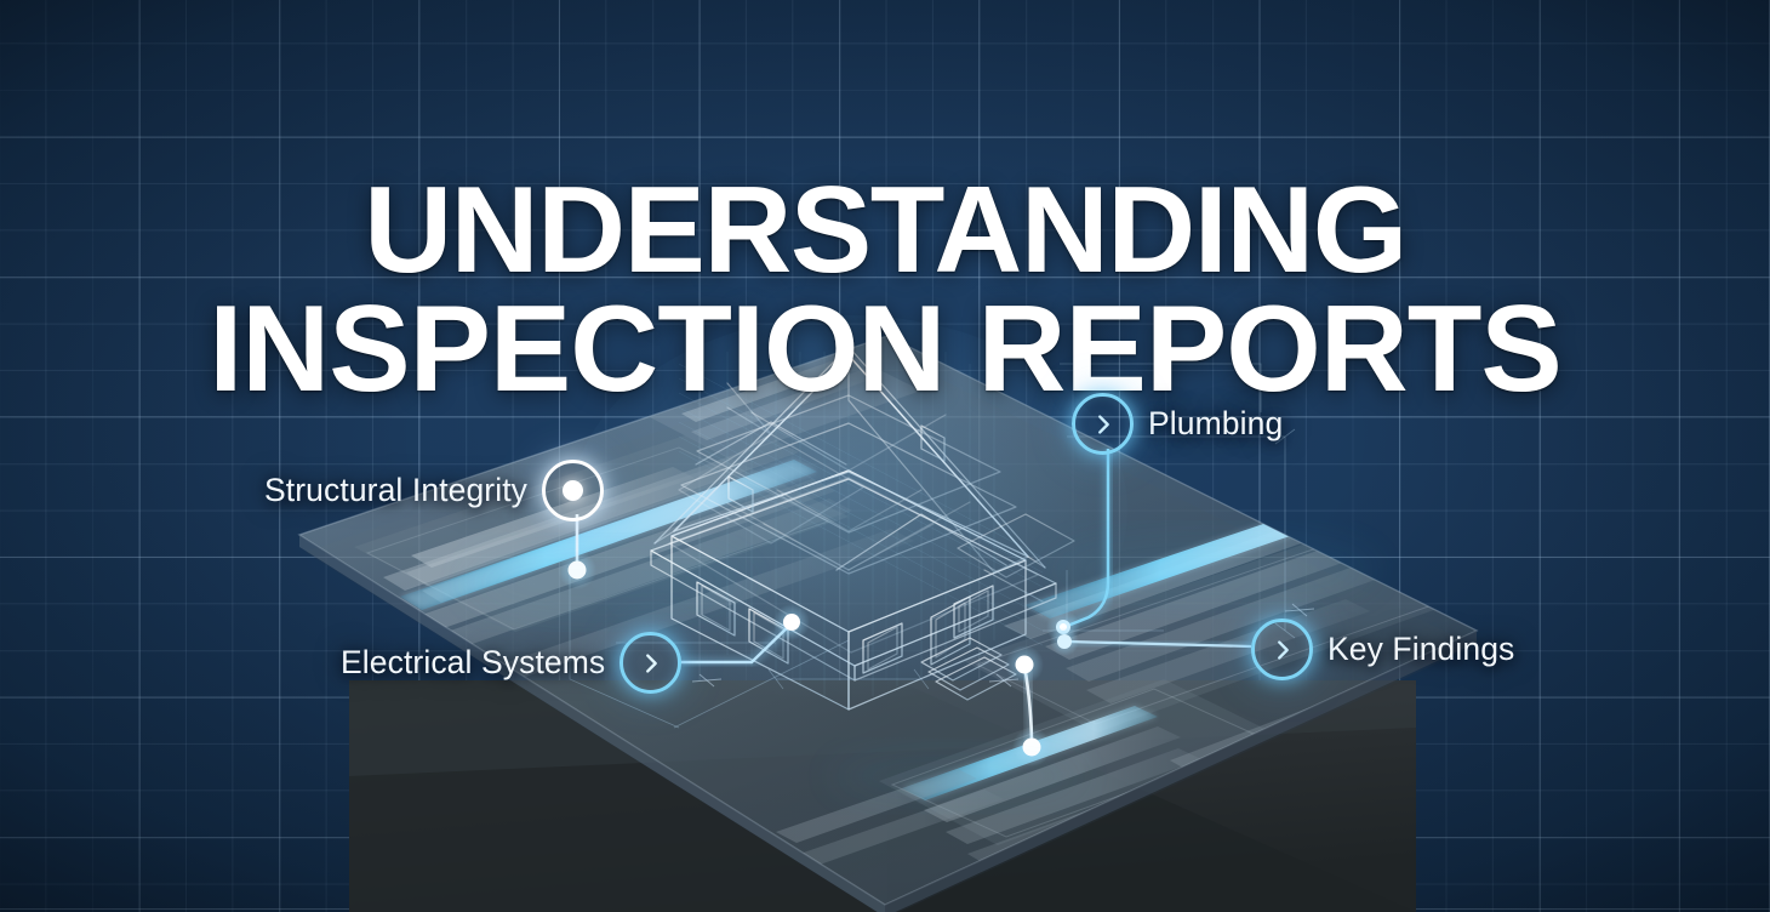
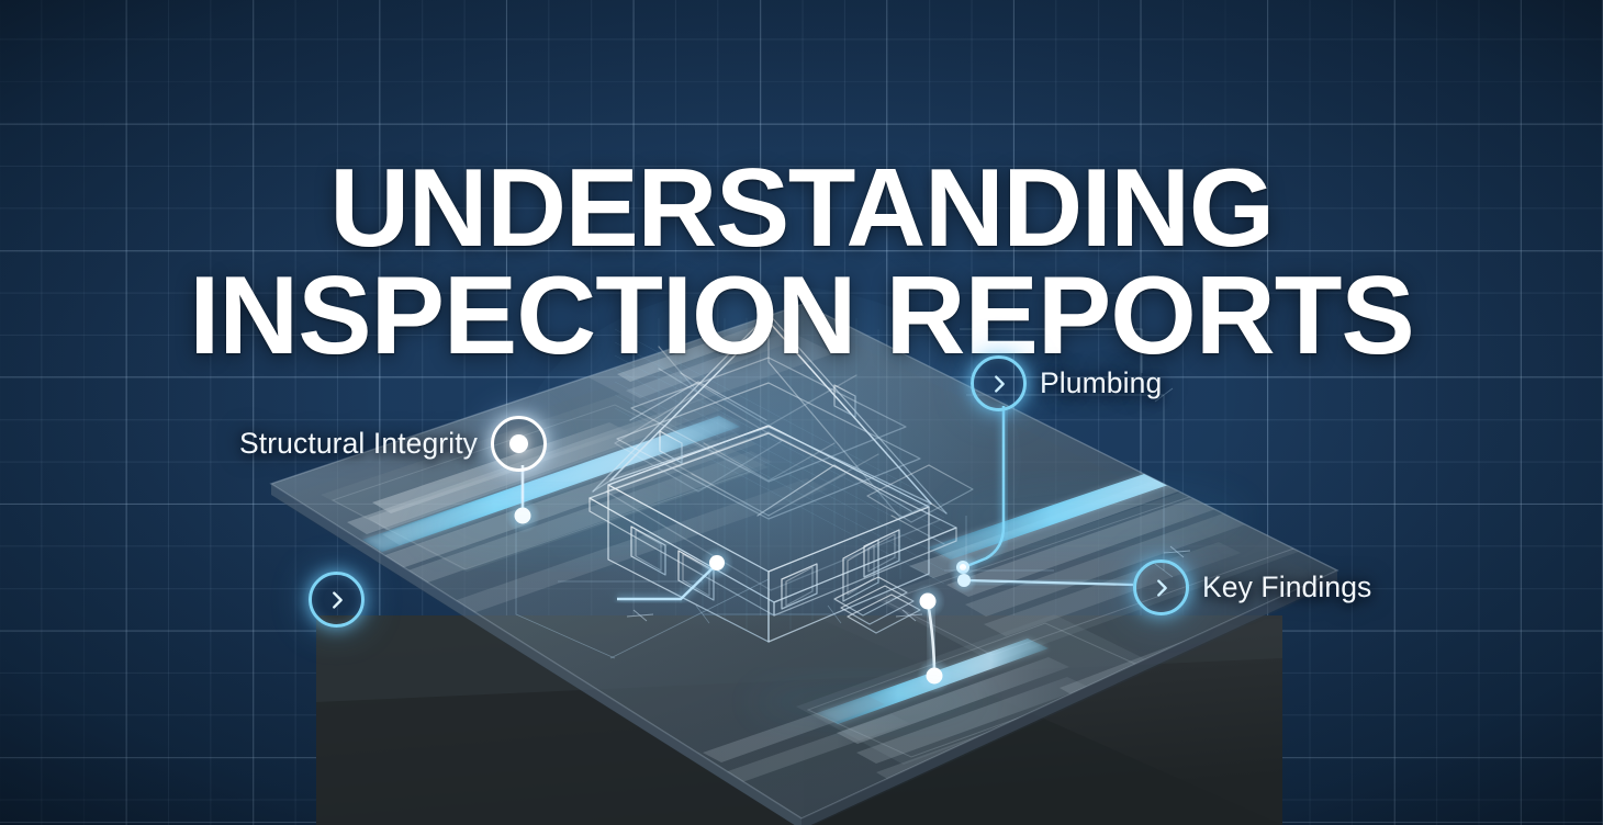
  UNDERSTANDING
  INSPECTION REPORTS
  Structural Integrity
  Plumbing
- Electrical Systems
  Key Findings
